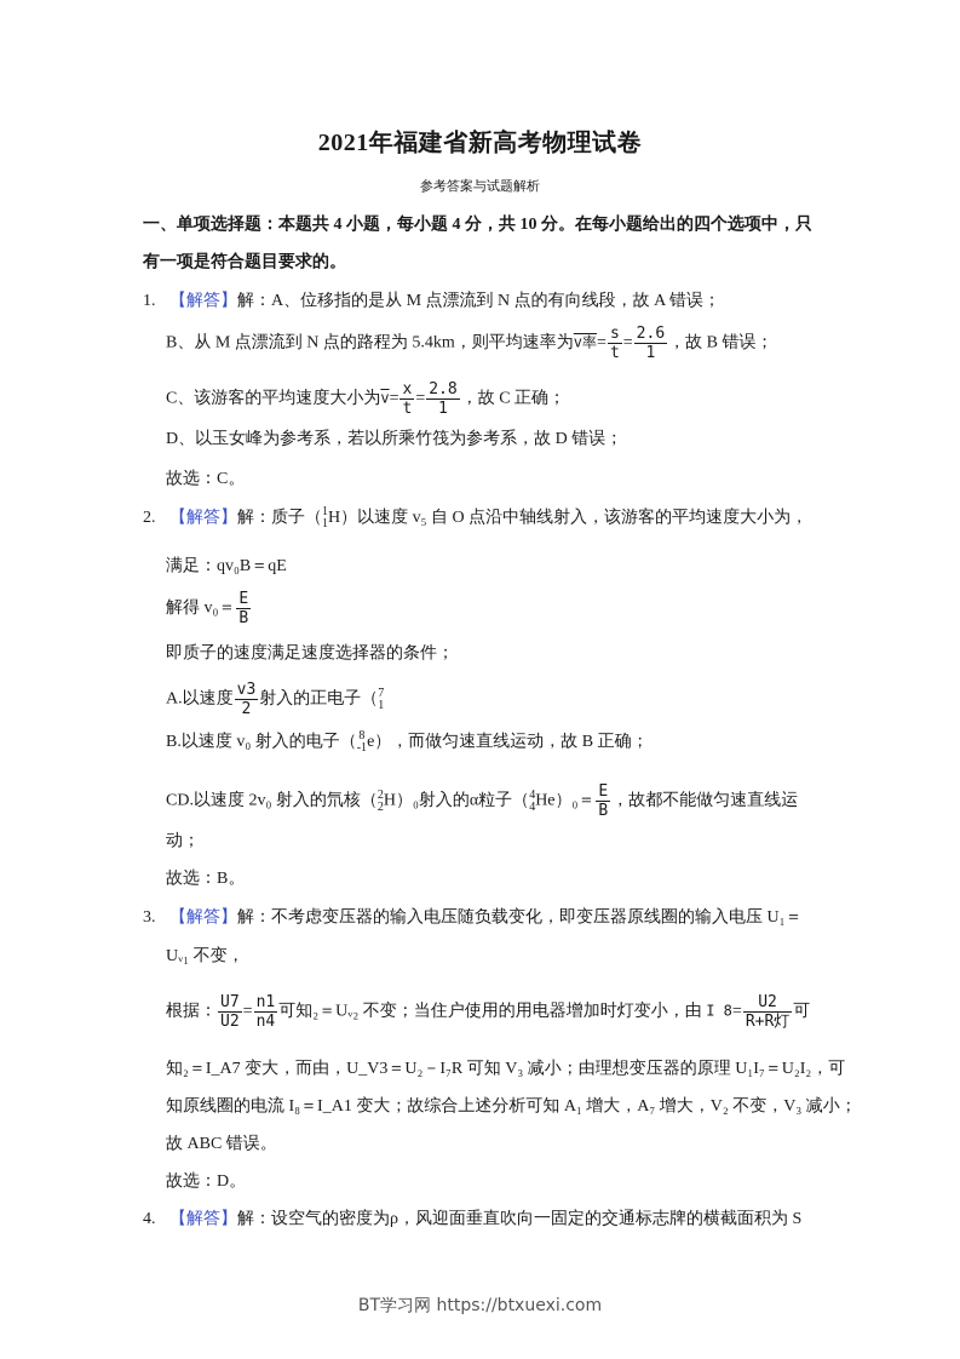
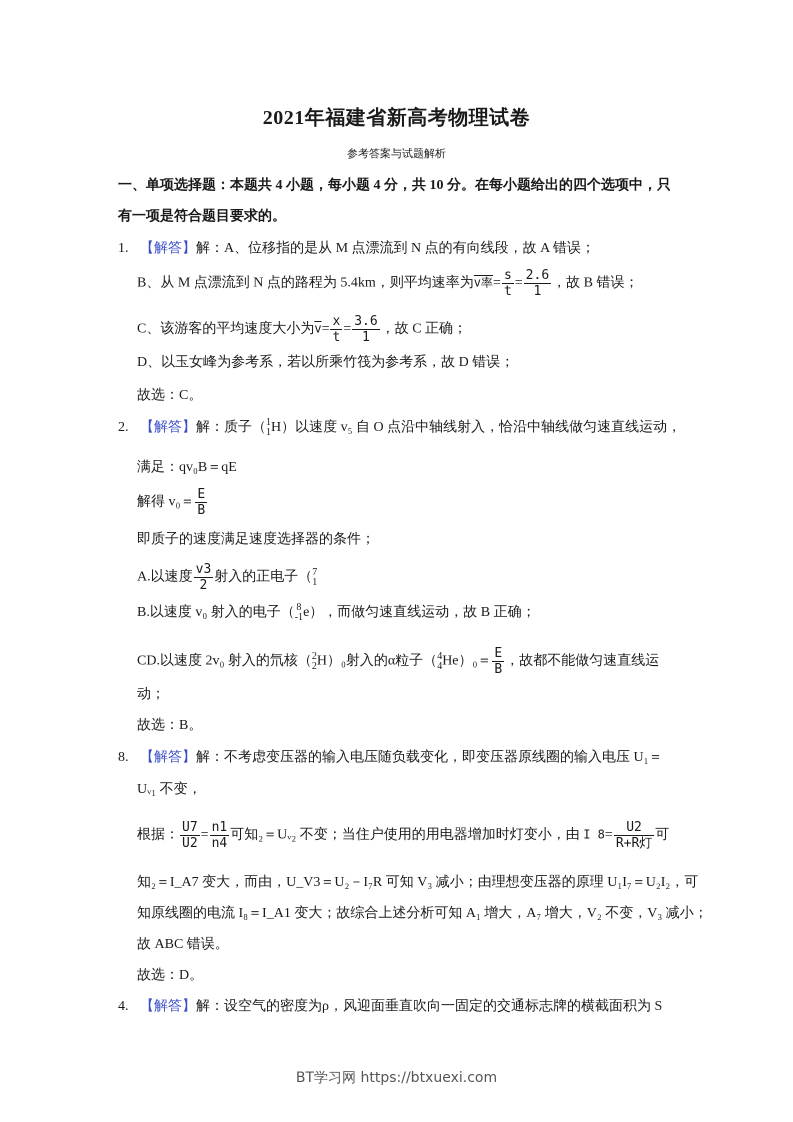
  2021年福建省新高考物理试卷
  参考答案与试题解析
  一、单项选择题：本题共 4 小题，每小题 4 分，共 10 分。在每小题给出的四个选项中，只
  有一项是符合题目要求的。
  1. 【解答】解：A、位移指的是从 M 点漂流到 N 点的有向线段，故 A 错误；
  B、从 M 点漂流到 N 点的路程为 5.4km，则平均速率为v率=
  s
  t
  =
  2.6
  1
  ，故 B 错误；
  C、该游客的平均速度大小为v=
  x
  t
  =
- 2.8
+ 3.6
  1
  ，故 C 正确；
  D、以玉女峰为参考系，若以所乘竹筏为参考系，故 D 错误；
  故选：C。
  2. 【解答】解：质子（
  1
  1
- H）以速度 v₅ 自 O 点沿中轴线射入，该游客的平均速度大小为，
+ H）以速度 v₅ 自 O 点沿中轴线射入，恰沿中轴线做匀速直线运动，
  满足：qv₀B＝qE
  解得 v₀＝
  E
  B
  即质子的速度满足速度选择器的条件；
  A.以速度
  v3
  2
  射入的正电子（
  7
  1
  B.以速度 v₀ 射入的电子（
  8
  -1
  e），而做匀速直线运动，故 B 正确；
  CD.以速度 2v₀ 射入的氘核（
  2
  2
  H）₀射入的α粒子（
  4
  4
  He）₀＝
  E
  B
  ，故都不能做匀速直线运
  动；
  故选：B。
- 3. 【解答】解：不考虑变压器的输入电压随负载变化，即变压器原线圈的输入电压 U₁＝
+ 8. 【解答】解：不考虑变压器的输入电压随负载变化，即变压器原线圈的输入电压 U₁＝
  Uᵥ₁ 不变，
  根据：
  U7
  U2
  =
  n1
  n4
  可知₂＝Uᵥ₂ 不变；当住户使用的用电器增加时灯变小，由 I 8=
  U2
  R+R灯
  可
  知₂＝I_A7 变大，而由，U_V3＝U₂－I₇R 可知 V₃ 减小；由理想变压器的原理 U₁I₇＝U₂I₂，可
  知原线圈的电流 I₈＝I_A1 变大；故综合上述分析可知 A₁ 增大，A₇ 增大，V₂ 不变，V₃ 减小；
  故 ABC 错误。
  故选：D。
  4. 【解答】解：设空气的密度为ρ，风迎面垂直吹向一固定的交通标志牌的横截面积为 S
  BT学习网 https://btxuexi.com
